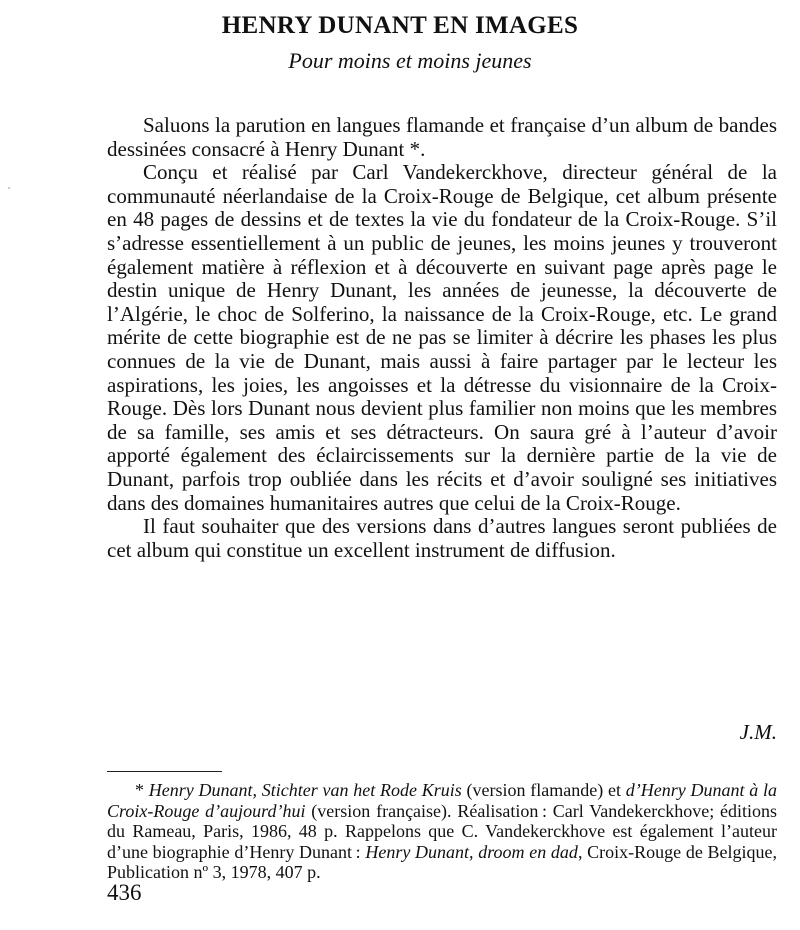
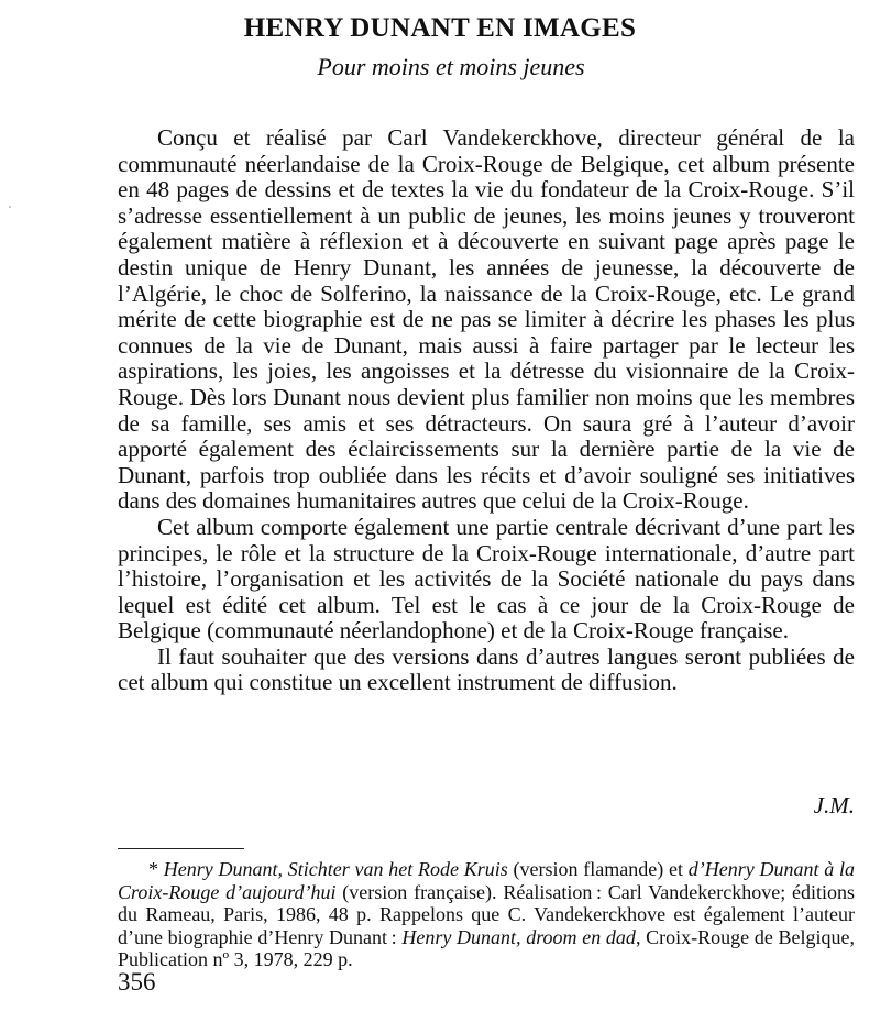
  HENRY DUNANT EN IMAGES
  Pour moins et moins jeunes
- Saluons la parution en langues flamande et française d’un album de bandes dessinées consacré à Henry Dunant *.
  Conçu et réalisé par Carl Vandekerckhove, directeur général de la communauté néerlandaise de la Croix-Rouge de Belgique, cet album pré­sente en 48 pages de dessins et de textes la vie du fondateur de la Croix-Rouge. S’il s’adresse essentiellement à un public de jeunes, les moins jeunes y trouveront également matière à réflexion et à découverte en suivant page après page le destin unique de Henry Dunant, les années de jeunesse, la découverte de l’Algérie, le choc de Solferino, la naissance de la Croix-Rouge, etc. Le grand mérite de cette biographie est de ne pas se limiter à décrire les phases les plus connues de la vie de Dunant, mais aussi à faire partager par le lecteur les aspirations, les joies, les angoisses et la détresse du visionnaire de la Croix-Rouge. Dès lors Dunant nous devient plus familier non moins que les membres de sa famille, ses amis et ses détracteurs. On saura gré à l’auteur d’avoir apporté également des éclair­cissements sur la dernière partie de la vie de Dunant, parfois trop oubliée dans les récits et d’avoir souligné ses initiatives dans des domaines huma­nitaires autres que celui de la Croix-Rouge.
+ Cet album comporte également une partie centrale décrivant d’une part les principes, le rôle et la structure de la Croix-Rouge internationale, d’autre part l’histoire, l’organisation et les activités de la Société nationale du pays dans lequel est édité cet album. Tel est le cas à ce jour de la Croix-Rouge de Belgique (communauté néerlandophone) et de la Croix-Rouge française.
  Il faut souhaiter que des versions dans d’autres langues seront publiées de cet album qui constitue un excellent instrument de diffusion.
  J.M.
- * Henry Dunant, Stichter van het Rode Kruis (version flamande) et d’Henry Dunant à la Croix-Rouge d’aujourd’hui (version française). Réalisation : Carl Van­dekerckhove; éditions du Rameau, Paris, 1986, 48 p. Rappelons que C. Vande­kerckhove est également l’auteur d’une biographie d’Henry Dunant : Henry Dunant, droom en dad, Croix-Rouge de Belgique, Publication nº 3, 1978, 407 p.
+ * Henry Dunant, Stichter van het Rode Kruis (version flamande) et d’Henry Dunant à la Croix-Rouge d’aujourd’hui (version française). Réalisation : Carl Van­dekerckhove; éditions du Rameau, Paris, 1986, 48 p. Rappelons que C. Vande­kerckhove est également l’auteur d’une biographie d’Henry Dunant : Henry Dunant, droom en dad, Croix-Rouge de Belgique, Publication nº 3, 1978, 229 p.
- 436
+ 356
